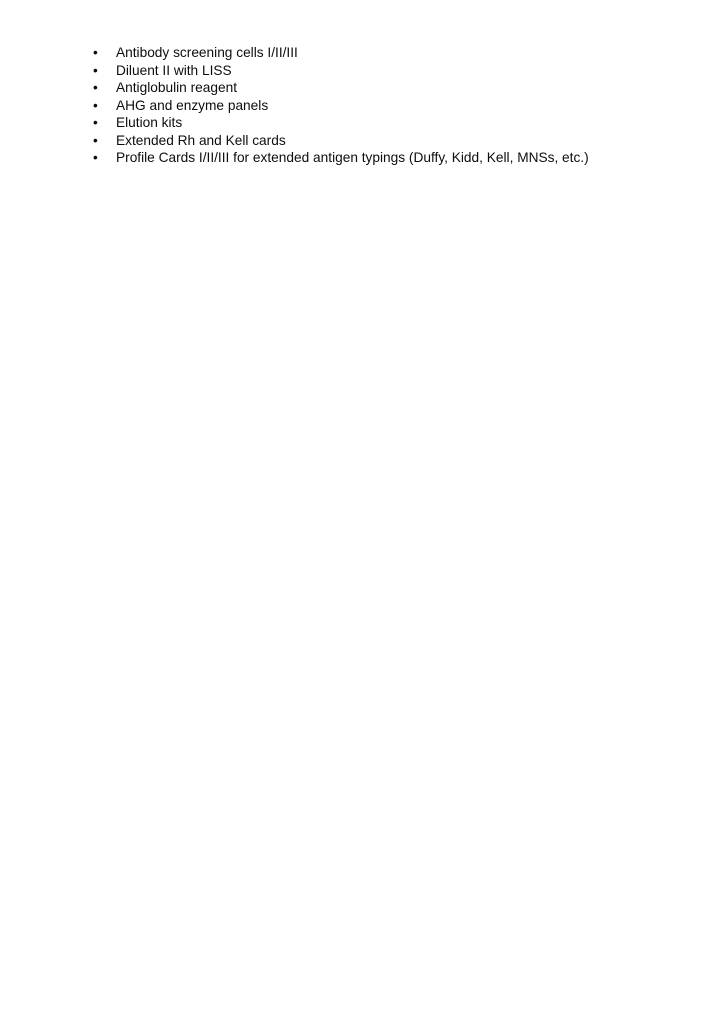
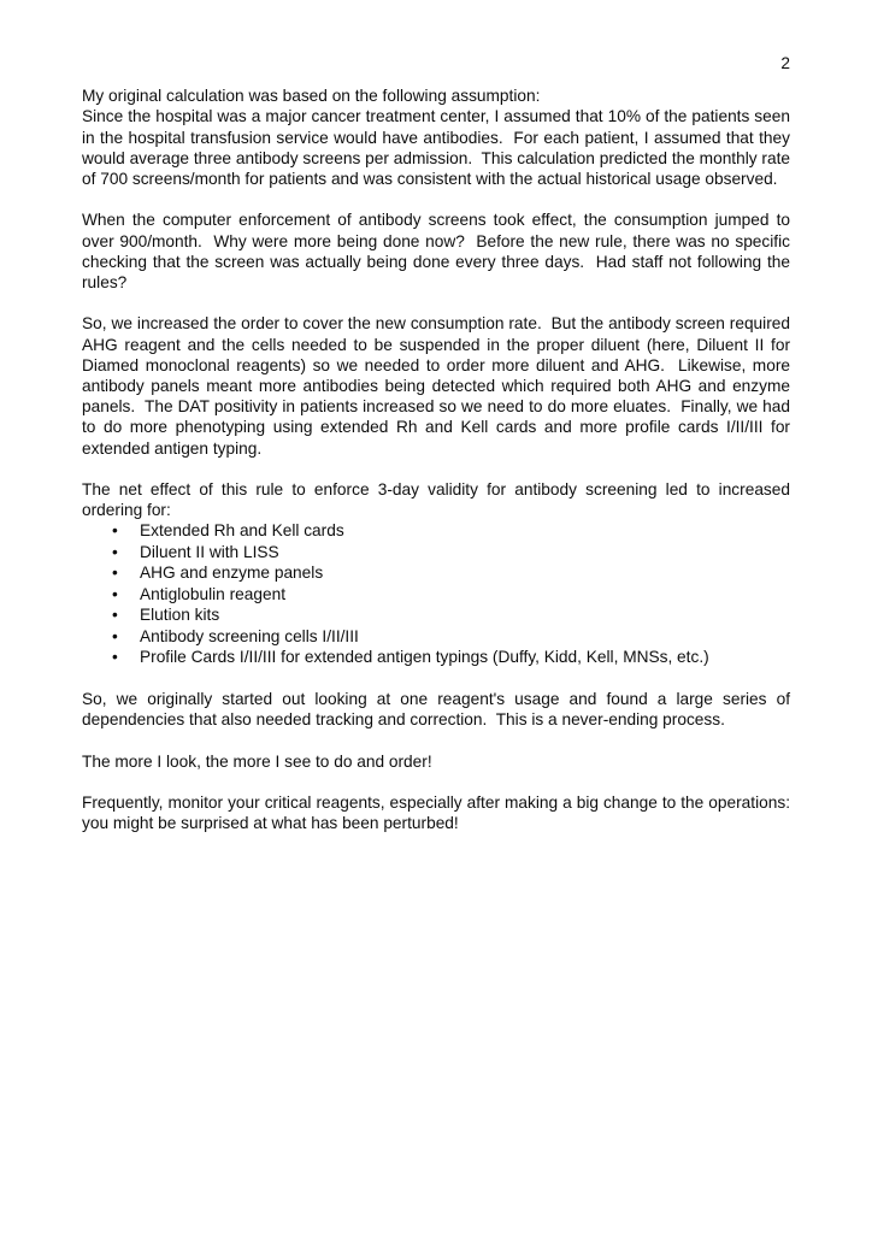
+ 2
+ My original calculation was based on the following assumption:
+ Since the hospital was a major cancer treatment center, I assumed that 10% of the patients seen in the hospital transfusion service would have antibodies. For each patient, I assumed that they would average three antibody screens per admission. This calculation predicted the monthly rate of 700 screens/month for patients and was consistent with the actual historical usage observed.
+ When the computer enforcement of antibody screens took effect, the consumption jumped to over 900/month. Why were more being done now? Before the new rule, there was no specific checking that the screen was actually being done every three days. Had staff not following the rules?
+ So, we increased the order to cover the new consumption rate. But the antibody screen required AHG reagent and the cells needed to be suspended in the proper diluent (here, Diluent II for Diamed monoclonal reagents) so we needed to order more diluent and AHG. Likewise, more antibody panels meant more antibodies being detected which required both AHG and enzyme panels. The DAT positivity in patients increased so we need to do more eluates. Finally, we had to do more phenotyping using extended Rh and Kell cards and more profile cards I/II/III for extended antigen typing.
+ The net effect of this rule to enforce 3-day validity for antibody screening led to increased ordering for:
  •
- Antibody screening cells I/II/III
+ Extended Rh and Kell cards
  •
  Diluent II with LISS
  •
- Antiglobulin reagent
+ AHG and enzyme panels
  •
- AHG and enzyme panels
+ Antiglobulin reagent
  •
  Elution kits
  •
- Extended Rh and Kell cards
+ Antibody screening cells I/II/III
  •
  Profile Cards I/II/III for extended antigen typings (Duffy, Kidd, Kell, MNSs, etc.)
+ So, we originally started out looking at one reagent's usage and found a large series of dependencies that also needed tracking and correction. This is a never-ending process.
+ The more I look, the more I see to do and order!
+ Frequently, monitor your critical reagents, especially after making a big change to the operations: you might be surprised at what has been perturbed!
